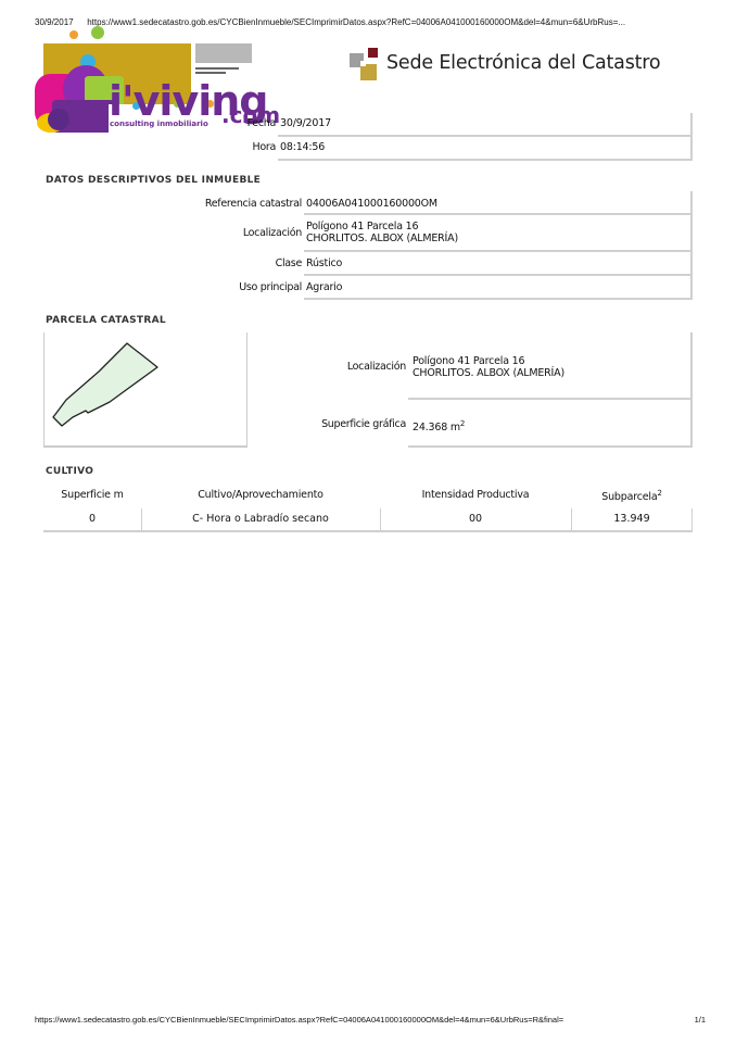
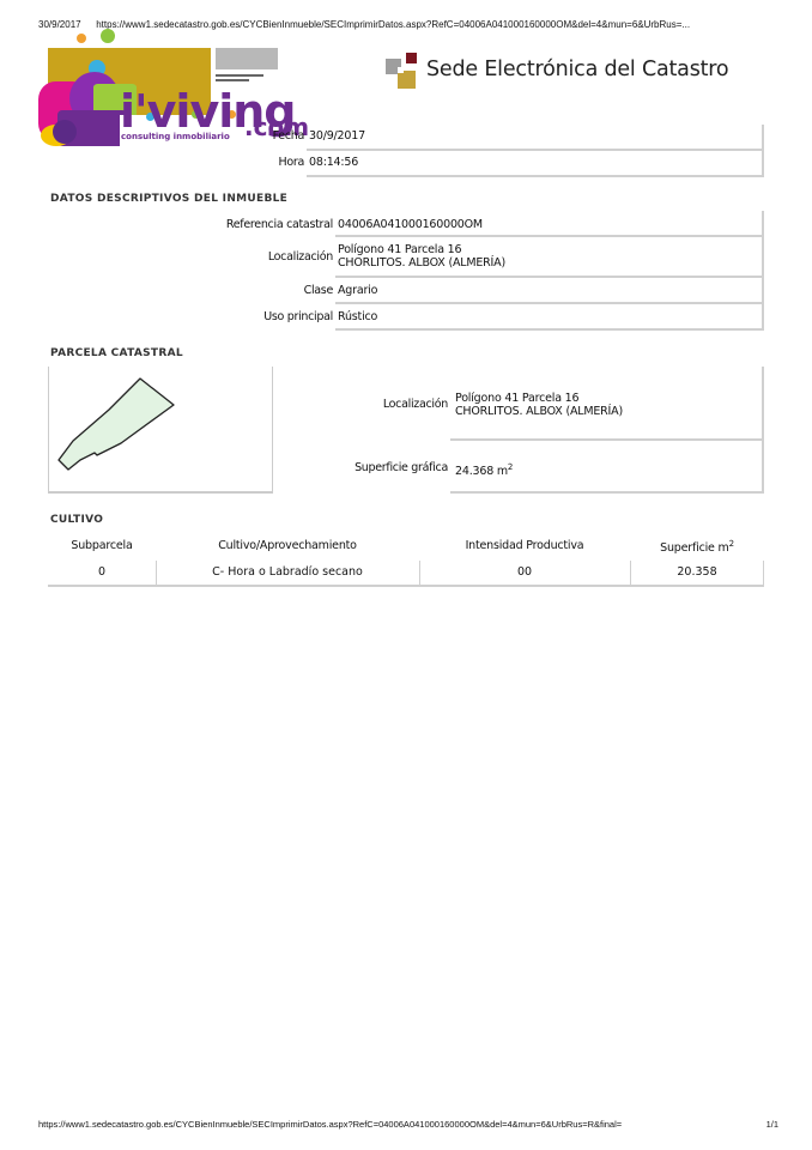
  30/9/2017 https://www1.sedecatastro.gob.es/CYCBienInmueble/SECImprimirDatos.aspx?RefC=04006A041000160000OM&del=4&mun=6&UrbRus=...
  i'viving
  .com
  consulting inmobiliario
  Sede Electrónica del Catastro
  Fecha
  30/9/2017
  Hora
  08:14:56
  DATOS DESCRIPTIVOS DEL INMUEBLE
  Referencia catastral
  04006A041000160000OM
  Localización
  Polígono 41 Parcela 16
  CHORLITOS. ALBOX (ALMERÍA)
  Clase
- Rústico
+ Agrario
  Uso principal
- Agrario
+ Rústico
  PARCELA CATASTRAL
  Localización
  Polígono 41 Parcela 16
  CHORLITOS. ALBOX (ALMERÍA)
  Superficie gráfica
  24.368 m2
  CULTIVO
- Superficie m
+ Subparcela
  Cultivo/Aprovechamiento
  Intensidad Productiva
- Subparcela2
+ Superficie m2
  0
  C- Hora o Labradío secano
  00
- 13.949
+ 20.358
  https://www1.sedecatastro.gob.es/CYCBienInmueble/SECImprimirDatos.aspx?RefC=04006A041000160000OM&del=4&mun=6&UrbRus=R&final=
  1/1
